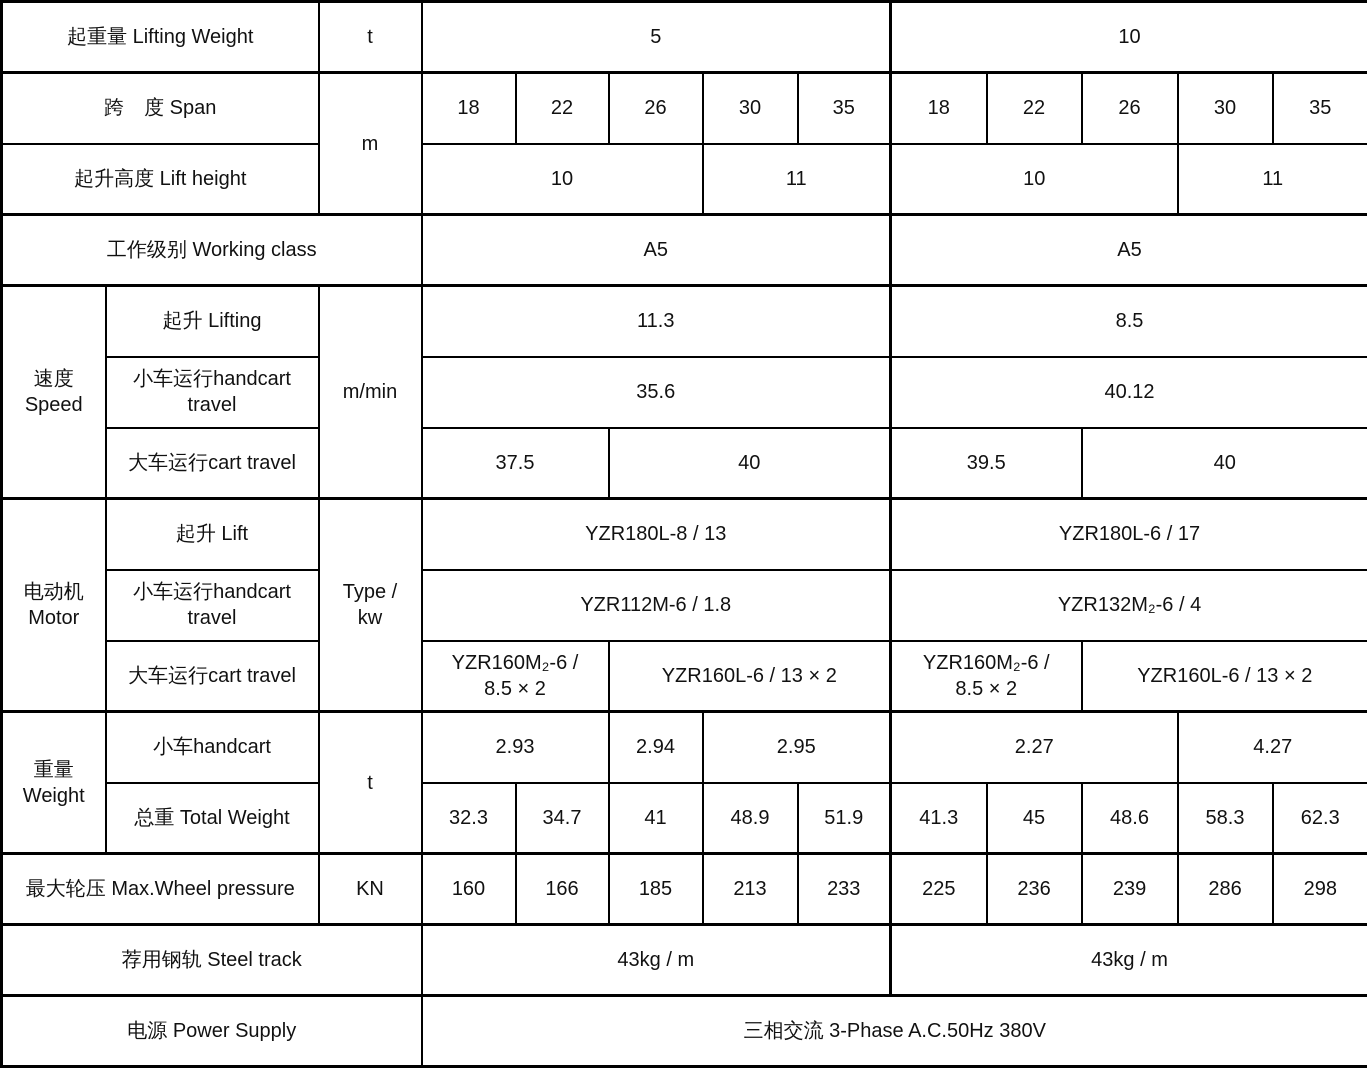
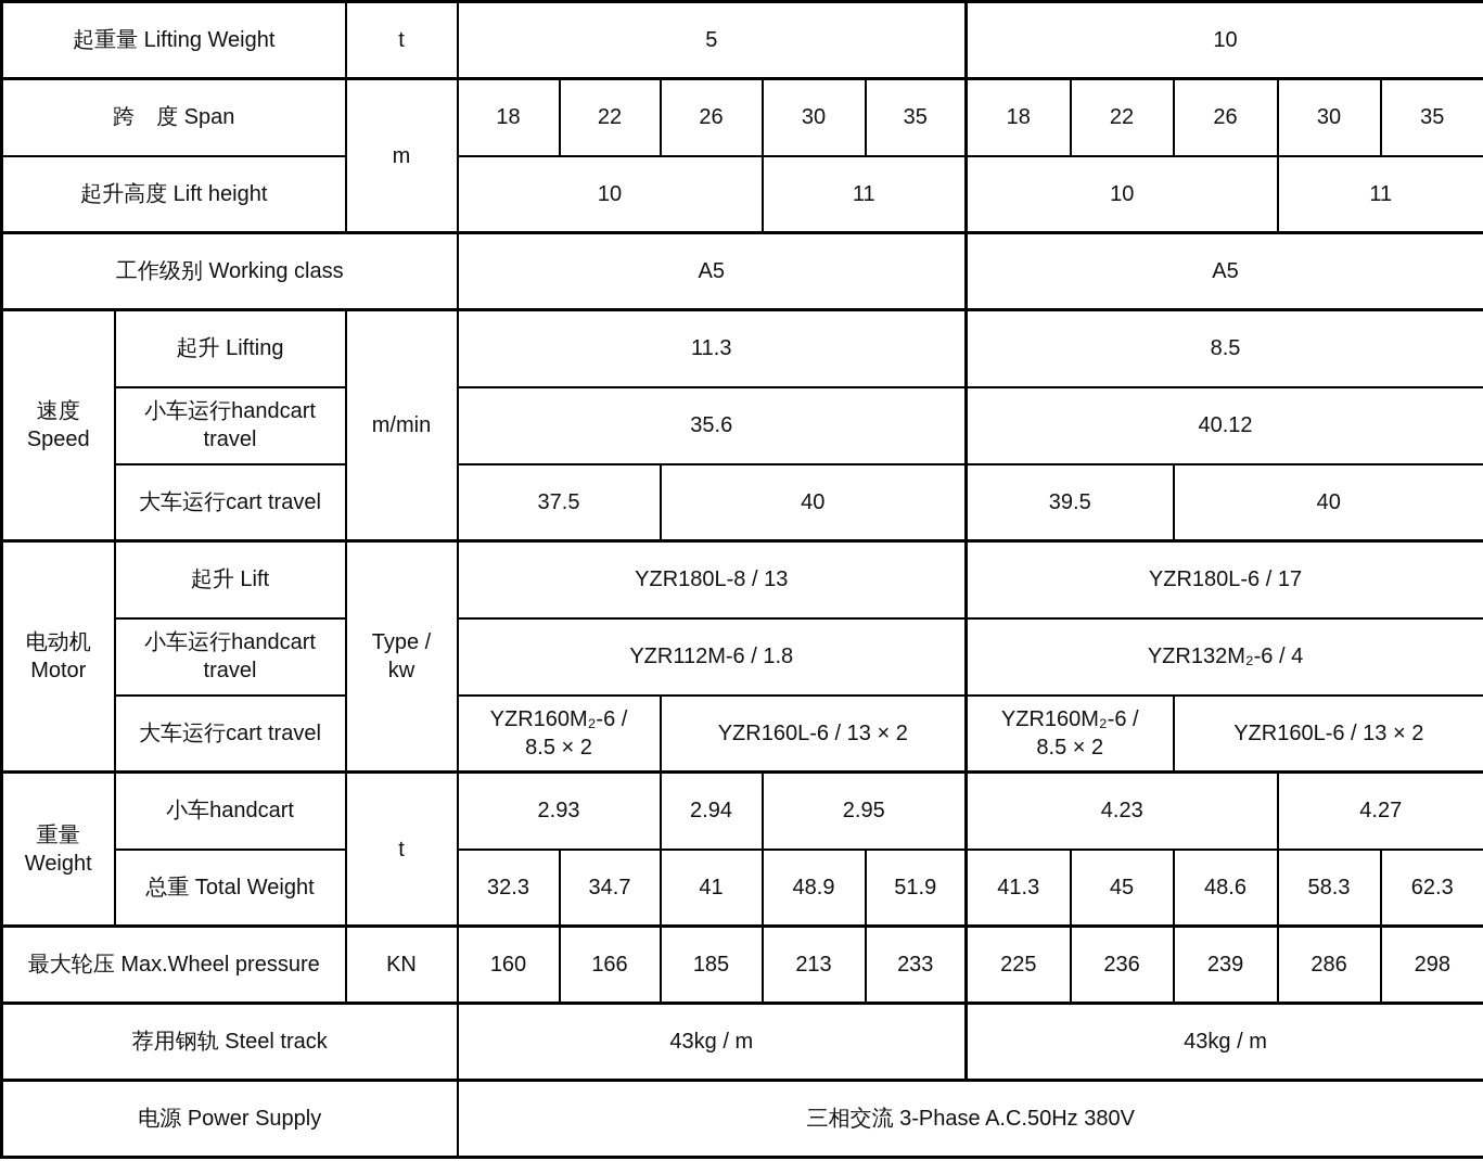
  起重量 Lifting Weight	t	5	10
  跨 度 Span	m	18	22	26	30	35	18	22	26	30	35
  起升高度 Lift height	10	11	10	11
  工作级别 Working class	A5	A5
  速度 Speed	起升 Lifting	m/min	11.3	8.5
  小车运行handcart travel	35.6	40.12
  大车运行cart travel	37.5	40	39.5	40
  电动机 Motor	起升 Lift	Type / kw	YZR180L-8 / 13	YZR180L-6 / 17
  小车运行handcart travel	YZR112M-6 / 1.8	YZR132M₂-6 / 4
  大车运行cart travel	YZR160M₂-6 / 8.5 × 2	YZR160L-6 / 13 × 2	YZR160M₂-6 / 8.5 × 2	YZR160L-6 / 13 × 2
- 重量 Weight	小车handcart	t	2.93	2.94	2.95	2.27	4.27
+ 重量 Weight	小车handcart	t	2.93	2.94	2.95	4.23	4.27
  总重 Total Weight	32.3	34.7	41	48.9	51.9	41.3	45	48.6	58.3	62.3
  最大轮压 Max.Wheel pressure	KN	160	166	185	213	233	225	236	239	286	298
  荐用钢轨 Steel track	43kg / m	43kg / m
  电源 Power Supply	三相交流 3-Phase A.C.50Hz 380V
